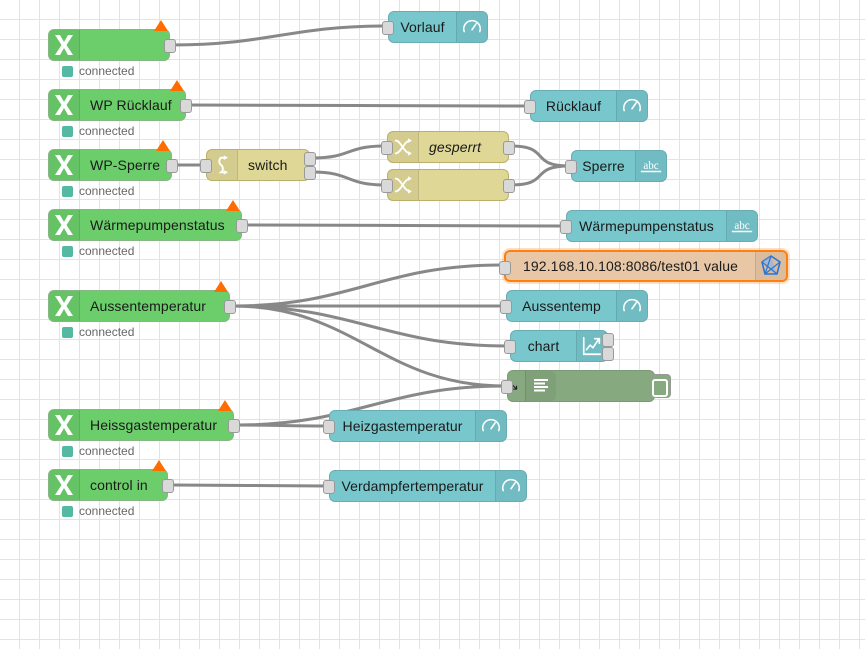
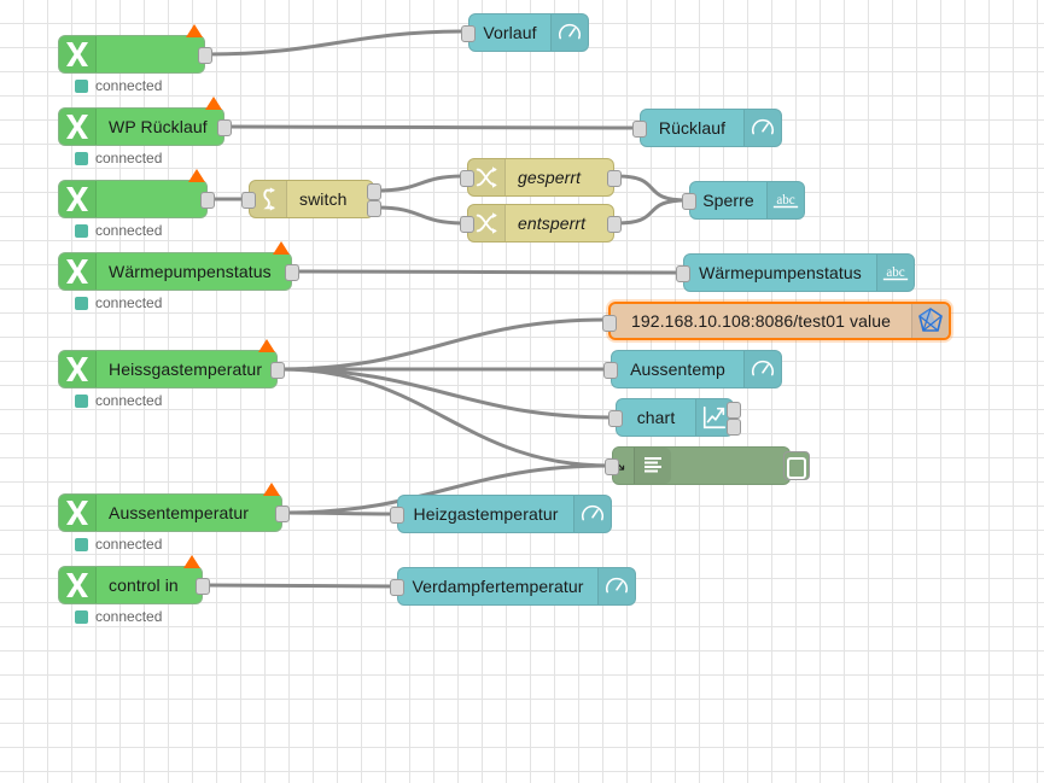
  connected
  Vorlauf
  WP Rücklauf
  connected
  Rücklauf
- WP-Sperre
  connected
  switch
  gesperrt
+ entsperrt
  Sperre
  abc
  Wärmepumpenstatus
  connected
  Wärmepumpenstatus
  abc
  192.168.10.108:8086/test01 value
- Aussentemperatur
+ Heissgastemperatur
  connected
  Aussentemp
  chart
  ↘
- Heissgastemperatur
+ Aussentemperatur
  connected
  Heizgastemperatur
  control in
  connected
  Verdampfertemperatur
